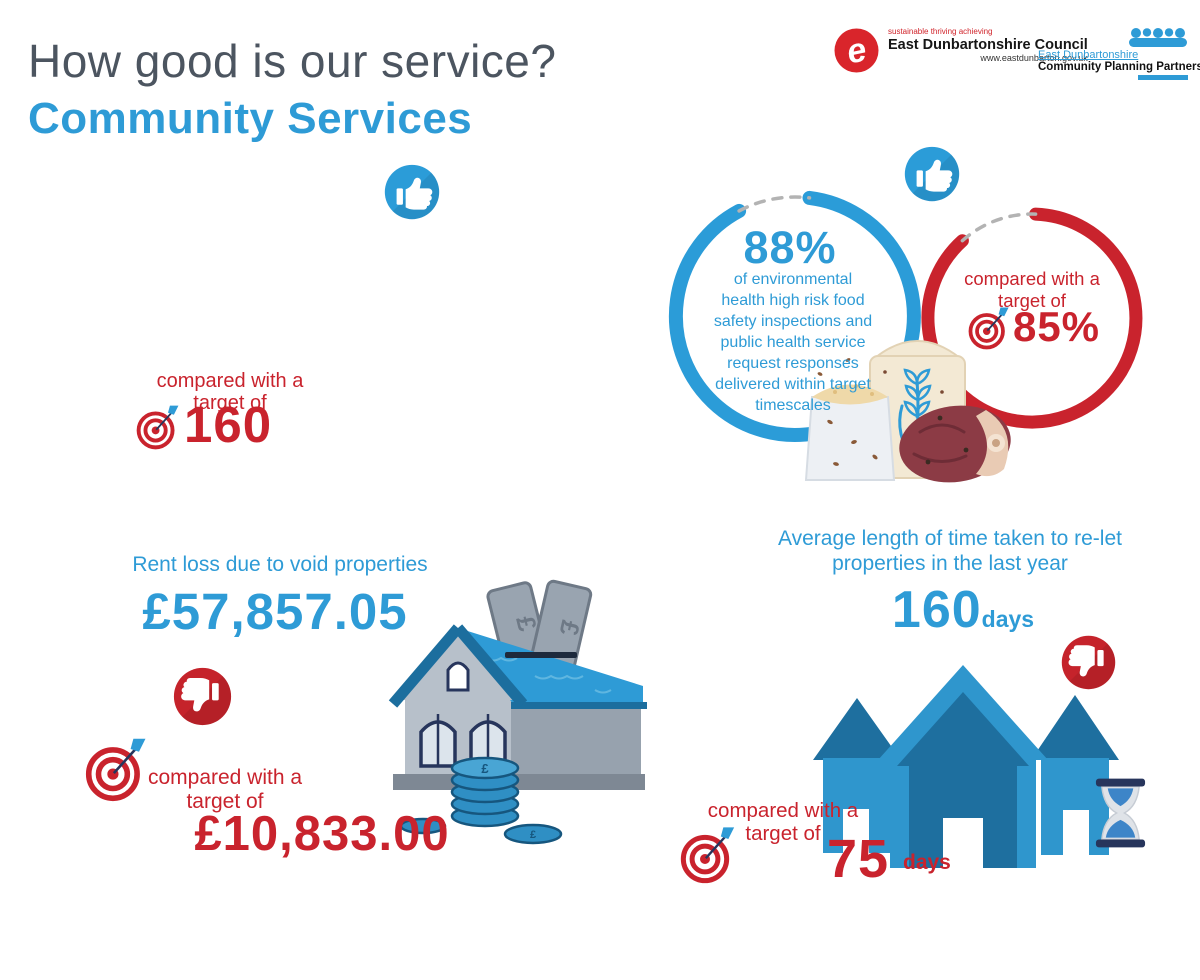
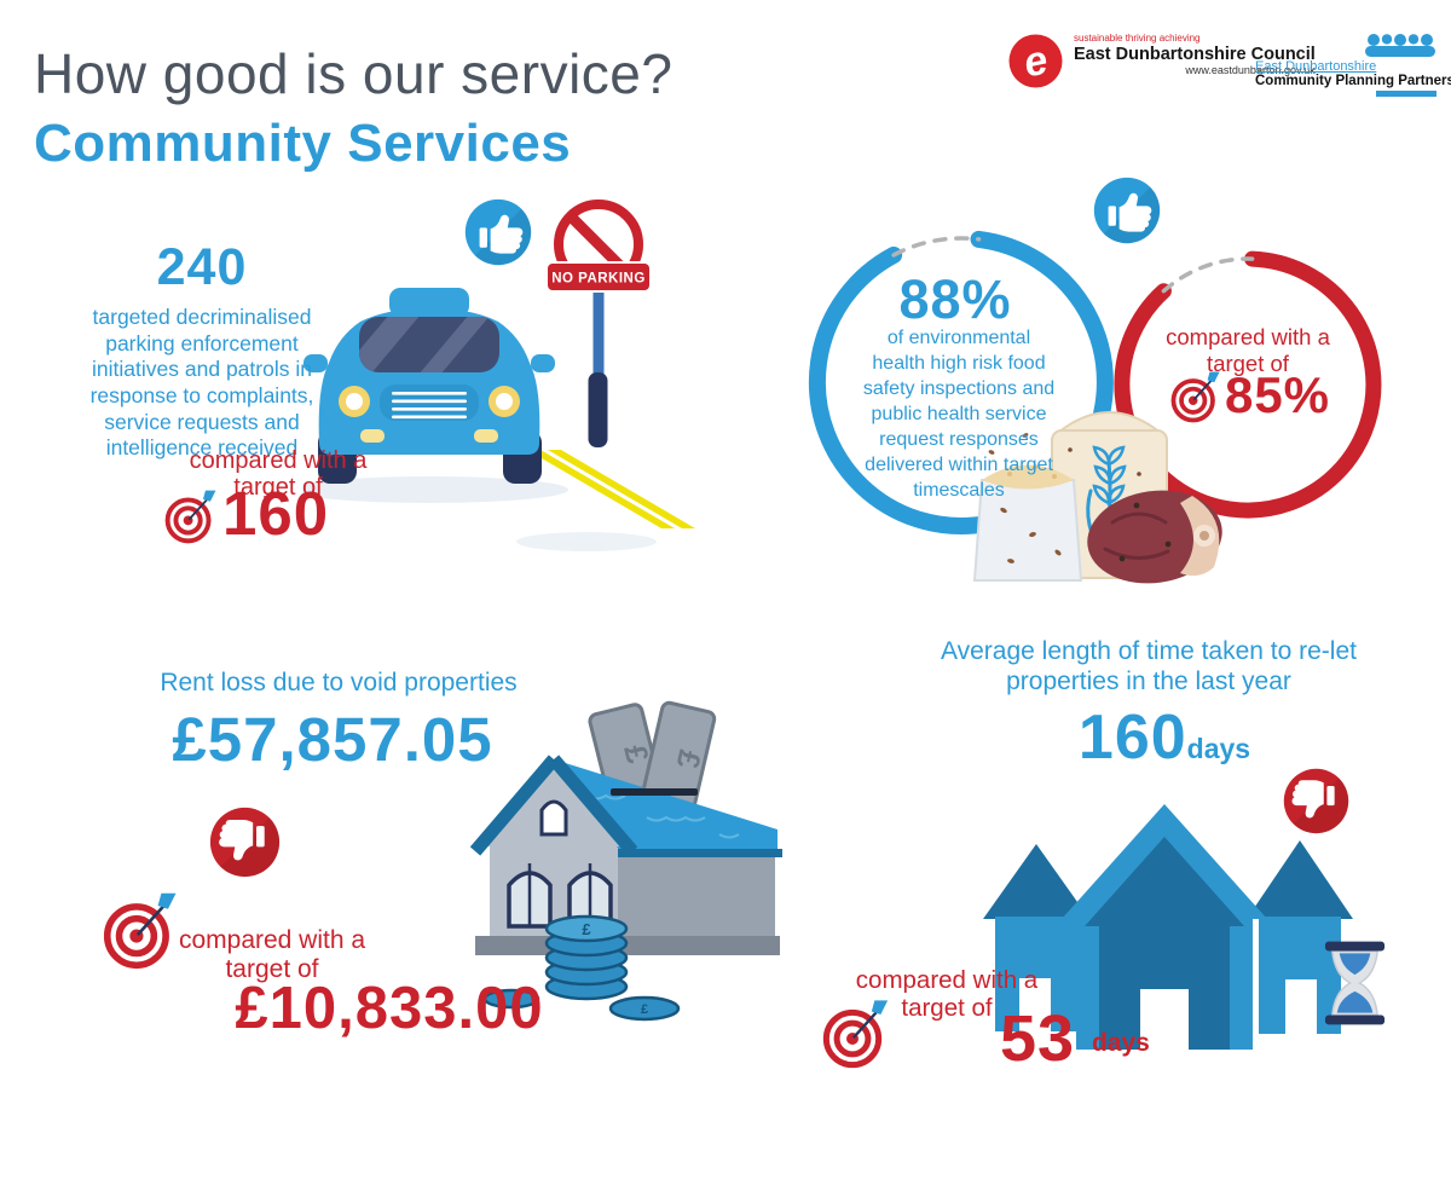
  How good is our service?
  Community Services
  sustainable thriving achieving
  East Dunbartonshire Council
  www.eastdunbarton.gov.uk
  East Dunbartonshire
  Community Planning Partner
+ NO PARKING
+ 240
+ targeted decriminalised
+ parking enforcement
+ initiatives and patrols in
+ response to complaints,
+ service requests and
+ intelligence received
  compared with a
  target of
  160
  88%
  of environmental
  health high risk food
  safety inspections and
  public health service
  request responses
  delivered within target
  timescales
  compared with a
  target of
  85%
  £
  £
  Rent loss due to void properties
  £57,857.05
  compared with a
  target of
  £10,833.00
  Average length of time taken to re-let
  properties in the last year
  160
  days
  compared with a
  target of
- 75
+ 53
  days
